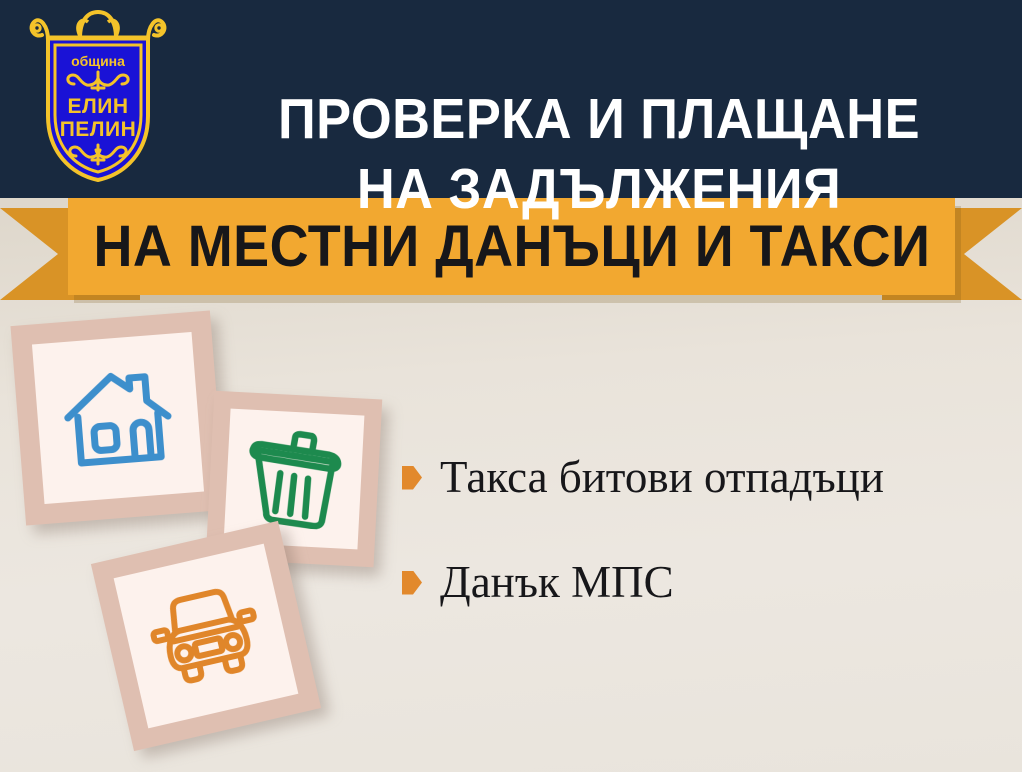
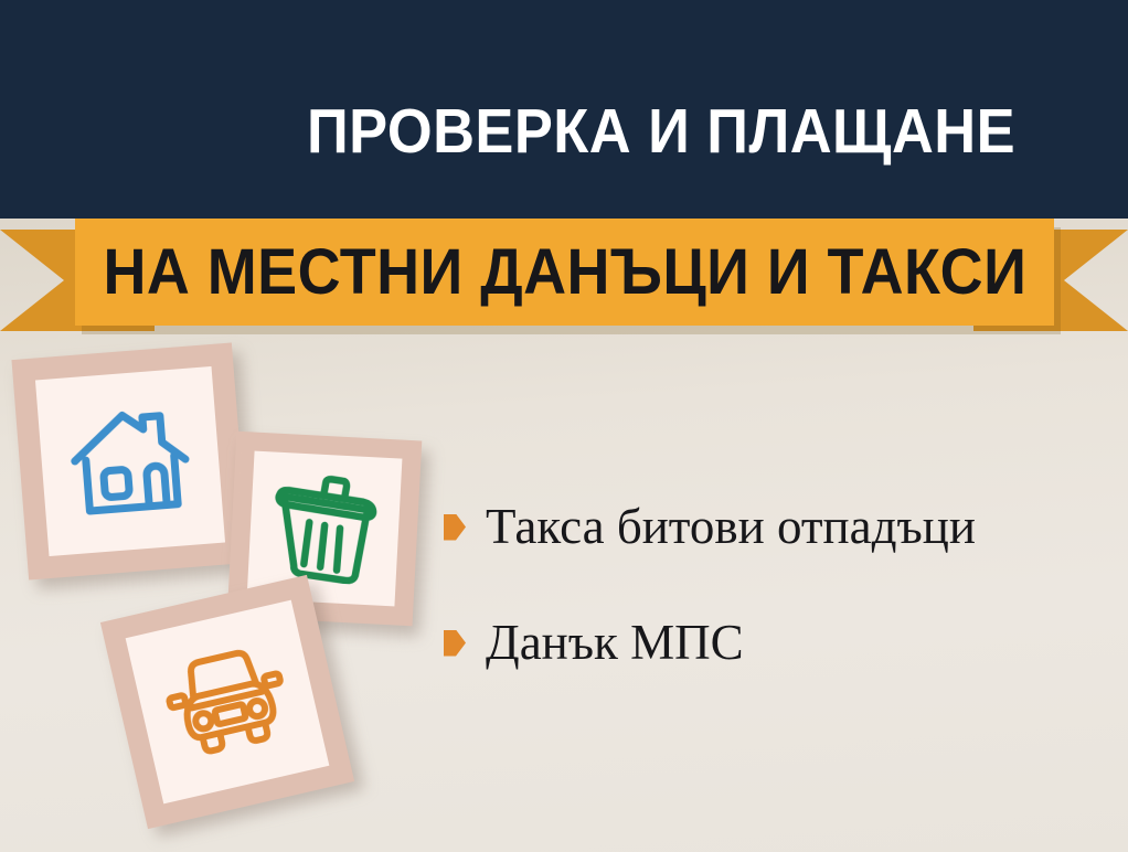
  ПРОВЕРКА И ПЛАЩАНЕ
- НА ЗАДЪЛЖЕНИЯ
- община
- ЕЛИН
- ПЕЛИН
  НА МЕСТНИ ДАНЪЦИ И ТАКСИ
  Такса битови отпадъци
  Данък МПС
